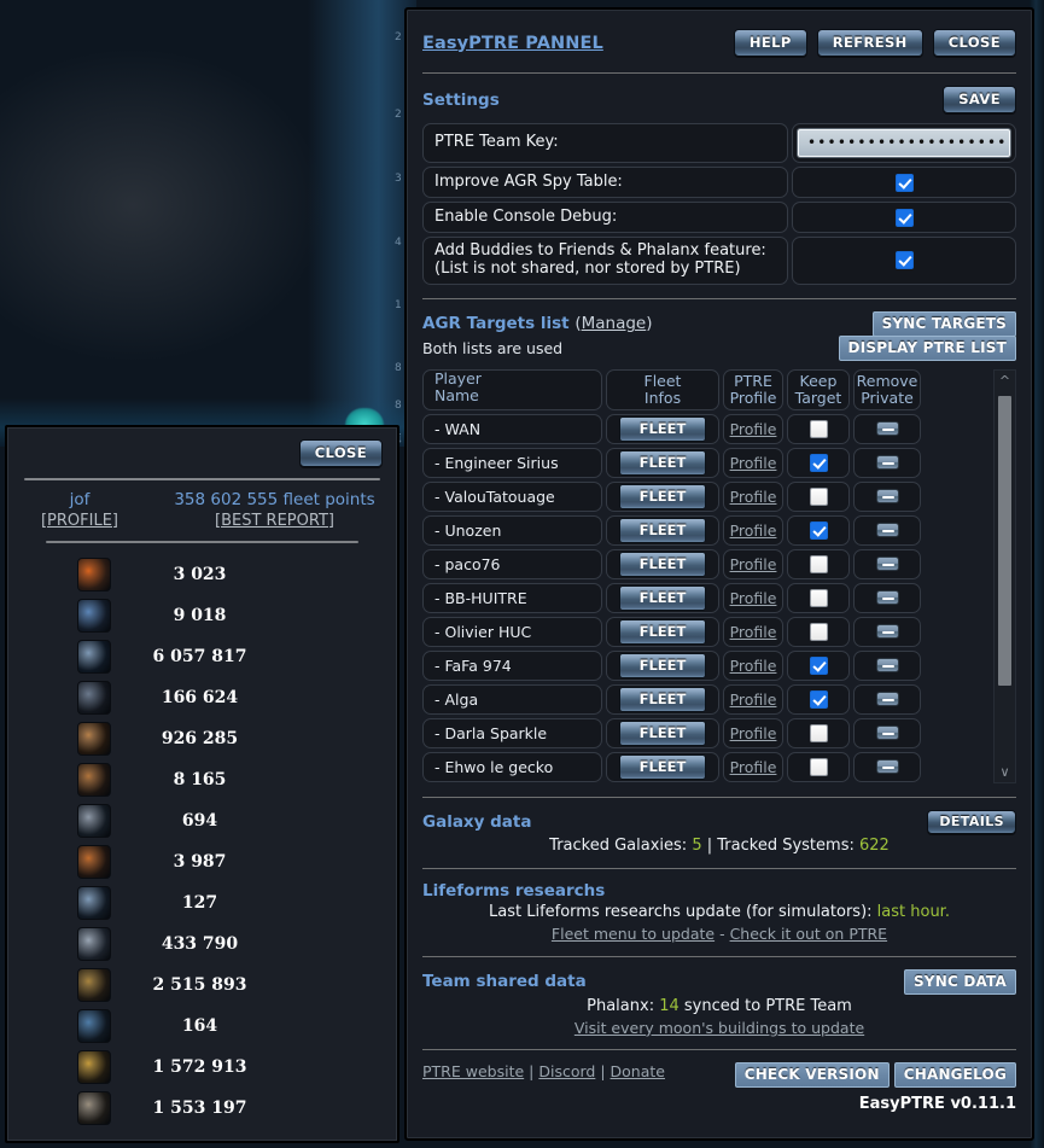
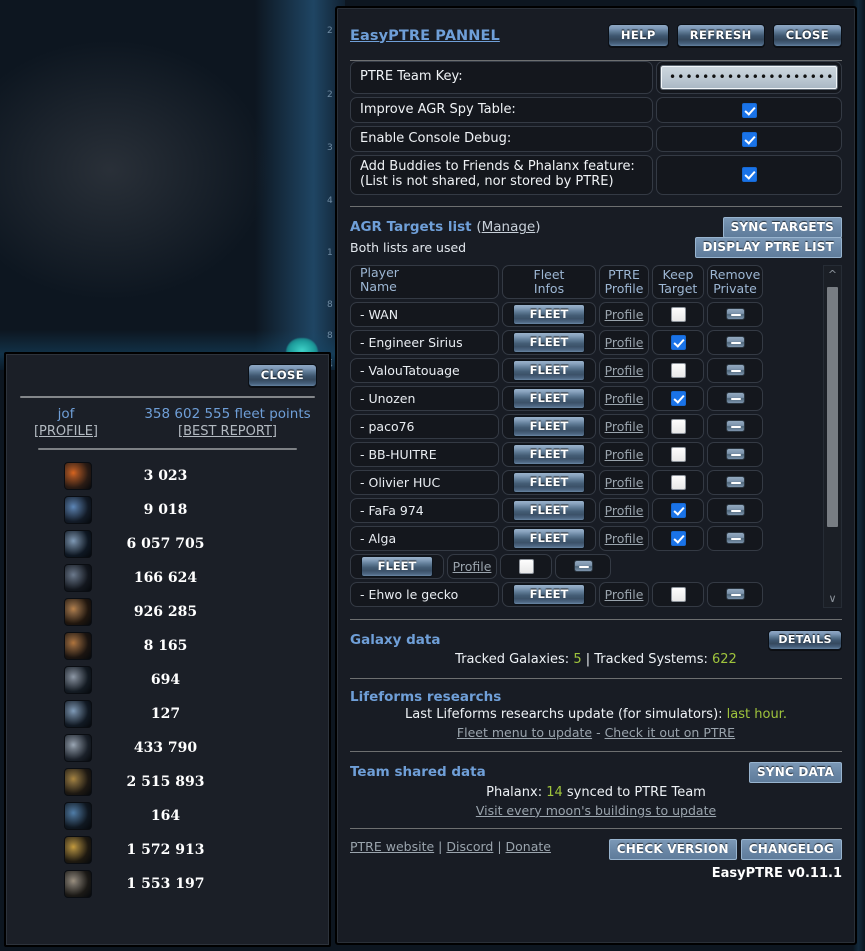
  2
  2
  3
  4
  1
  8
  8
  EasyPTRE PANNEL
  HELP
  REFRESH
  CLOSE
- Settings
- SAVE
  PTRE Team Key:
  ••••••••••••••••••••
  Improve AGR Spy Table:
  Enable Console Debug:
  Add Buddies to Friends & Phalanx feature:
  (List is not shared, nor stored by PTRE)
  AGR Targets list (Manage)
  SYNC TARGETS
  Both lists are used
  DISPLAY PTRE LIST
  Player
  Name
  Fleet
  Infos
  PTRE
  Profile
  Keep
  Target
  Remove
  Private
  - WAN
  FLEET
  Profile
  - Engineer Sirius
  FLEET
  Profile
  - ValouTatouage
  FLEET
  Profile
  - Unozen
  FLEET
  Profile
  - paco76
  FLEET
  Profile
  - BB-HUITRE
  FLEET
  Profile
  - Olivier HUC
  FLEET
  Profile
  - FaFa 974
  FLEET
  Profile
  - Alga
  FLEET
  Profile
- - Darla Sparkle
  FLEET
  Profile
  - Ehwo le gecko
  FLEET
  Profile
  ^
  ∨
  Galaxy data
  DETAILS
  Tracked Galaxies: 5 | Tracked Systems: 622
  Lifeforms researchs
  Last Lifeforms researchs update (for simulators): last hour.
  Fleet menu to update - Check it out on PTRE
  Team shared data
  SYNC DATA
  Phalanx: 14 synced to PTRE Team
  Visit every moon's buildings to update
  PTRE website | Discord | Donate
  CHECK VERSION
  CHANGELOG
  EasyPTRE v0.11.1
  CLOSE
  jof
  358 602 555 fleet points
  [PROFILE]
  [BEST REPORT]
  3 023
  9 018
- 6 057 817
+ 6 057 705
  166 624
  926 285
  8 165
  694
- 3 987
  127
  433 790
  2 515 893
  164
  1 572 913
  1 553 197
